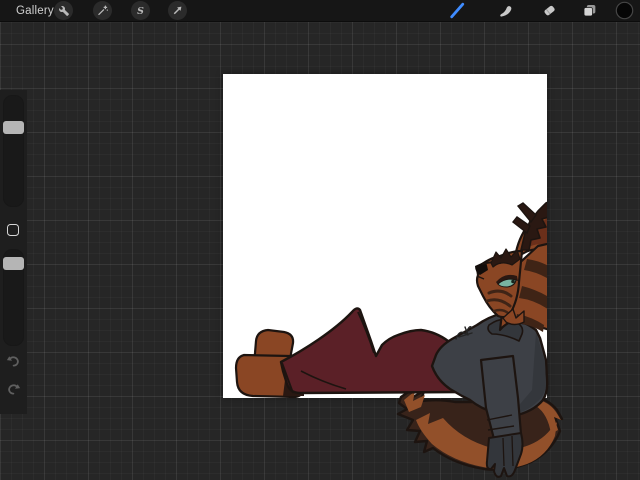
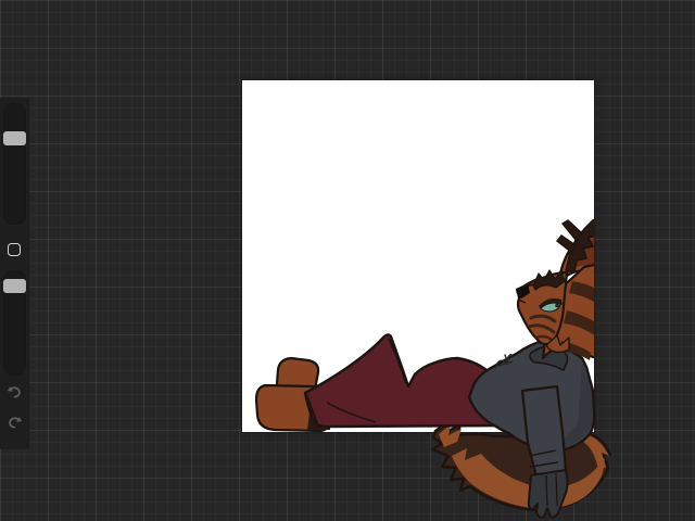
- Gallery
- S
